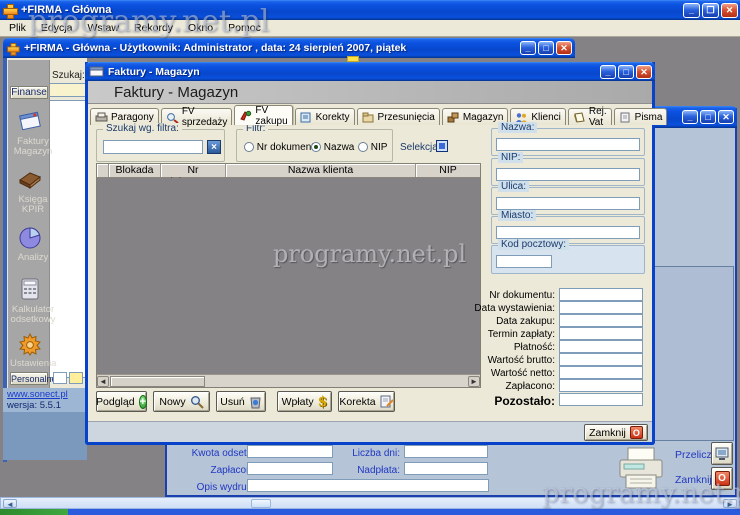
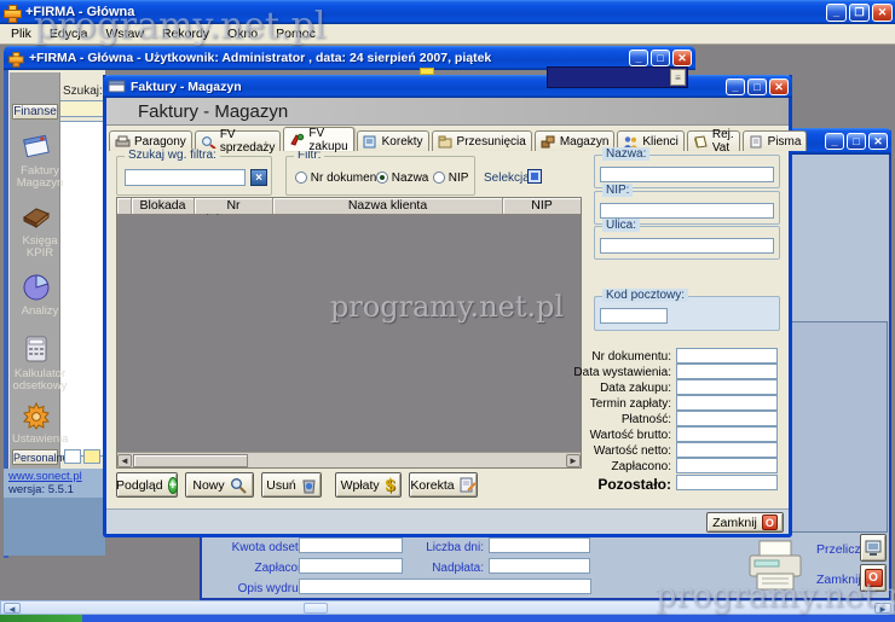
  +FIRMA - Główna
  _
  ❐
  ✕
  Plik
  Edycja
  Wstaw
  Rekordy
  Okno
  Pomoc
  +FIRMA - Główna - Użytkownik: Administrator , data: 24 sierpień 2007, piątek
  _
  □
  ✕
  Szukaj:
  Finanse
  Faktury Magazyn
  Księga KPIR
  Analizy
  Kalkulator odsetkowy
  Ustawienia
  Personaln
  www.sonect.pl
  wersja: 5.5.1
  _
  □
  ✕
  Kwota odset
  Zapłaco
  Opis wydru
  Liczba dni:
  Nadpłata:
  Przelicz
  Zamkni
  O
  Faktury - Magazyn
  _
  □
  ✕
  Faktury - Magazyn
  Paragony
  FV sprzedaży
  FV zakupu
  Korekty
  Przesunięcia
  Magazyn
  Klienci
  Rej. Vat
  Pisma
  Szukaj wg. filtra:
  ×
  Filtr:
  Nr dokumen
  Nazwa
  NIP
  Selekcj
  Blokada
  Nazwa klienta
  NIP
  programy.net.pl
  ◄
  ►
  Podgląd
  +
  Nowy
  Usuń
  Wpłaty
  $
  Korekta
  Nazwa:
  NIP:
  Ulica:
- Miasto:
  Kod pocztowy:
  Nr dokumentu:
  Data wystawienia:
  Data zakupu:
  Termin zapłaty:
  Płatność:
  Wartość brutto:
  Wartość netto:
  Zapłacono:
  Pozostało:
  Zamknij
  O
+ ≡
  ◄
  ►
  programy.net.pl
  programy.net.
